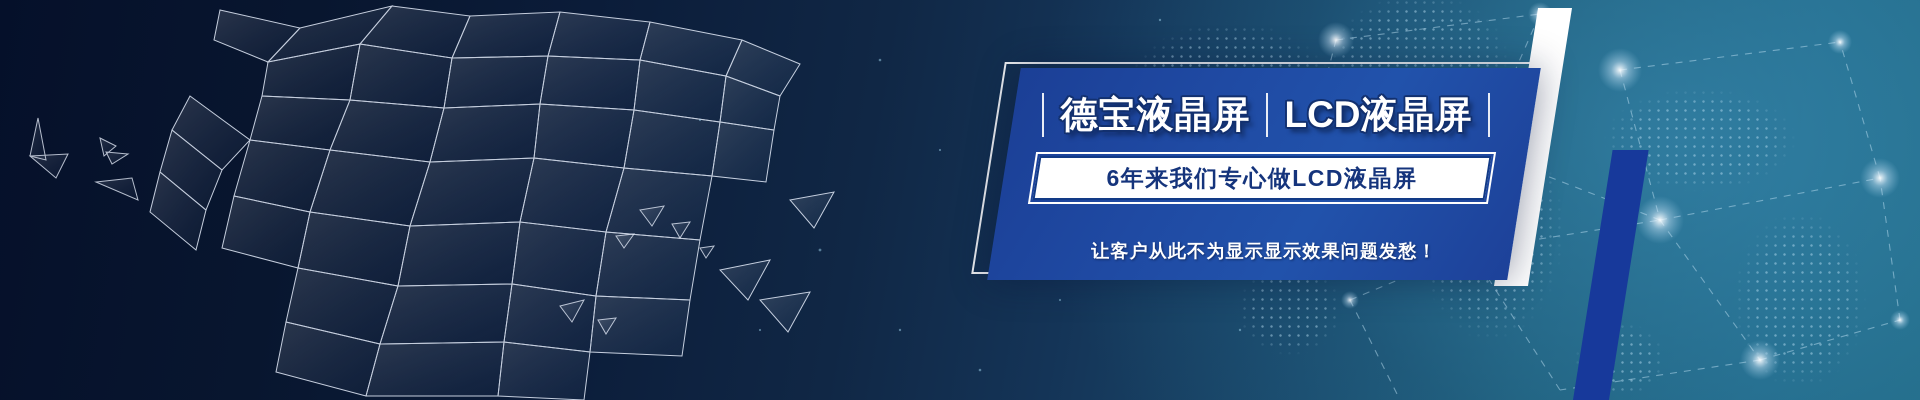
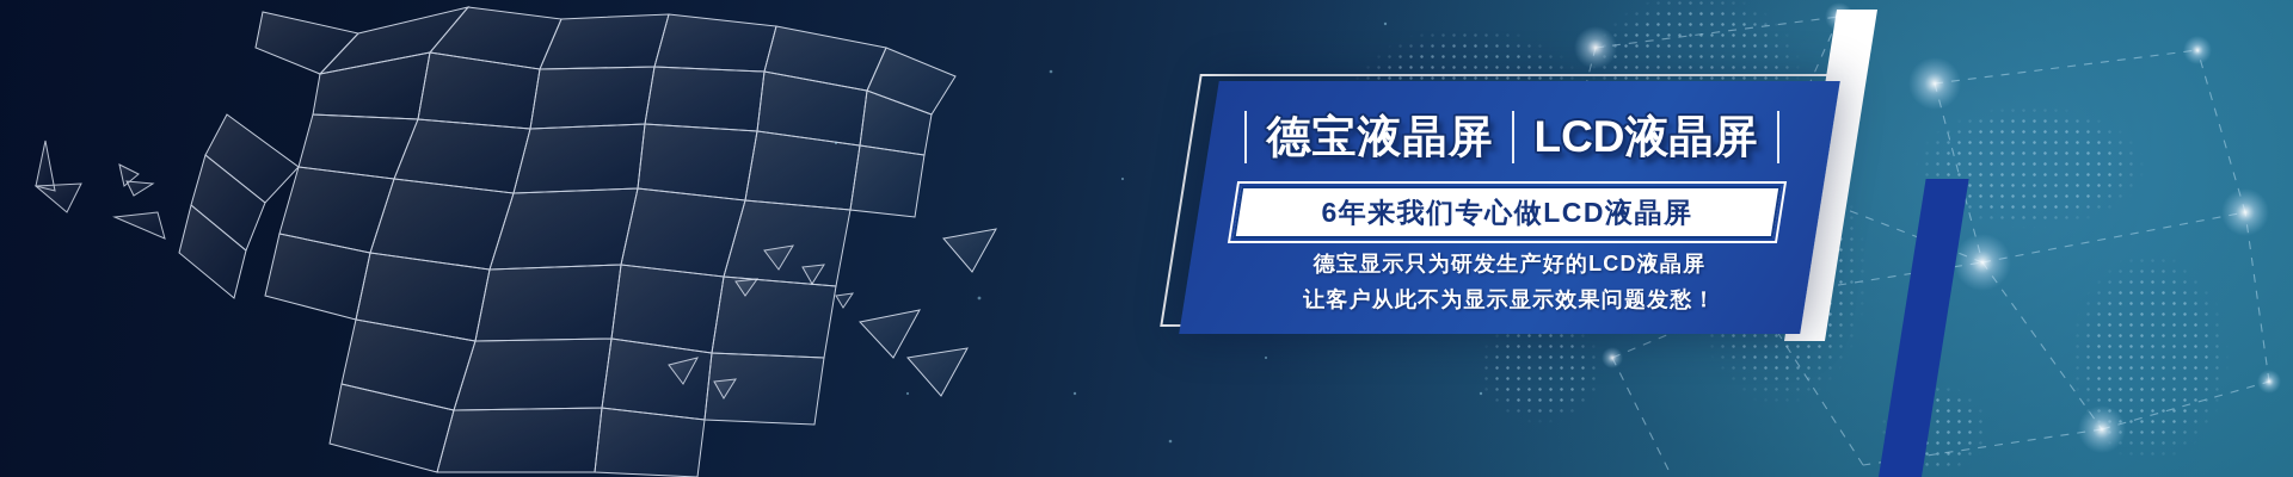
  德宝液晶屏
  LCD液晶屏
  6年来我们专心做LCD液晶屏
+ 德宝显示只为研发生产好的LCD液晶屏
  让客户从此不为显示显示效果问题发愁！
